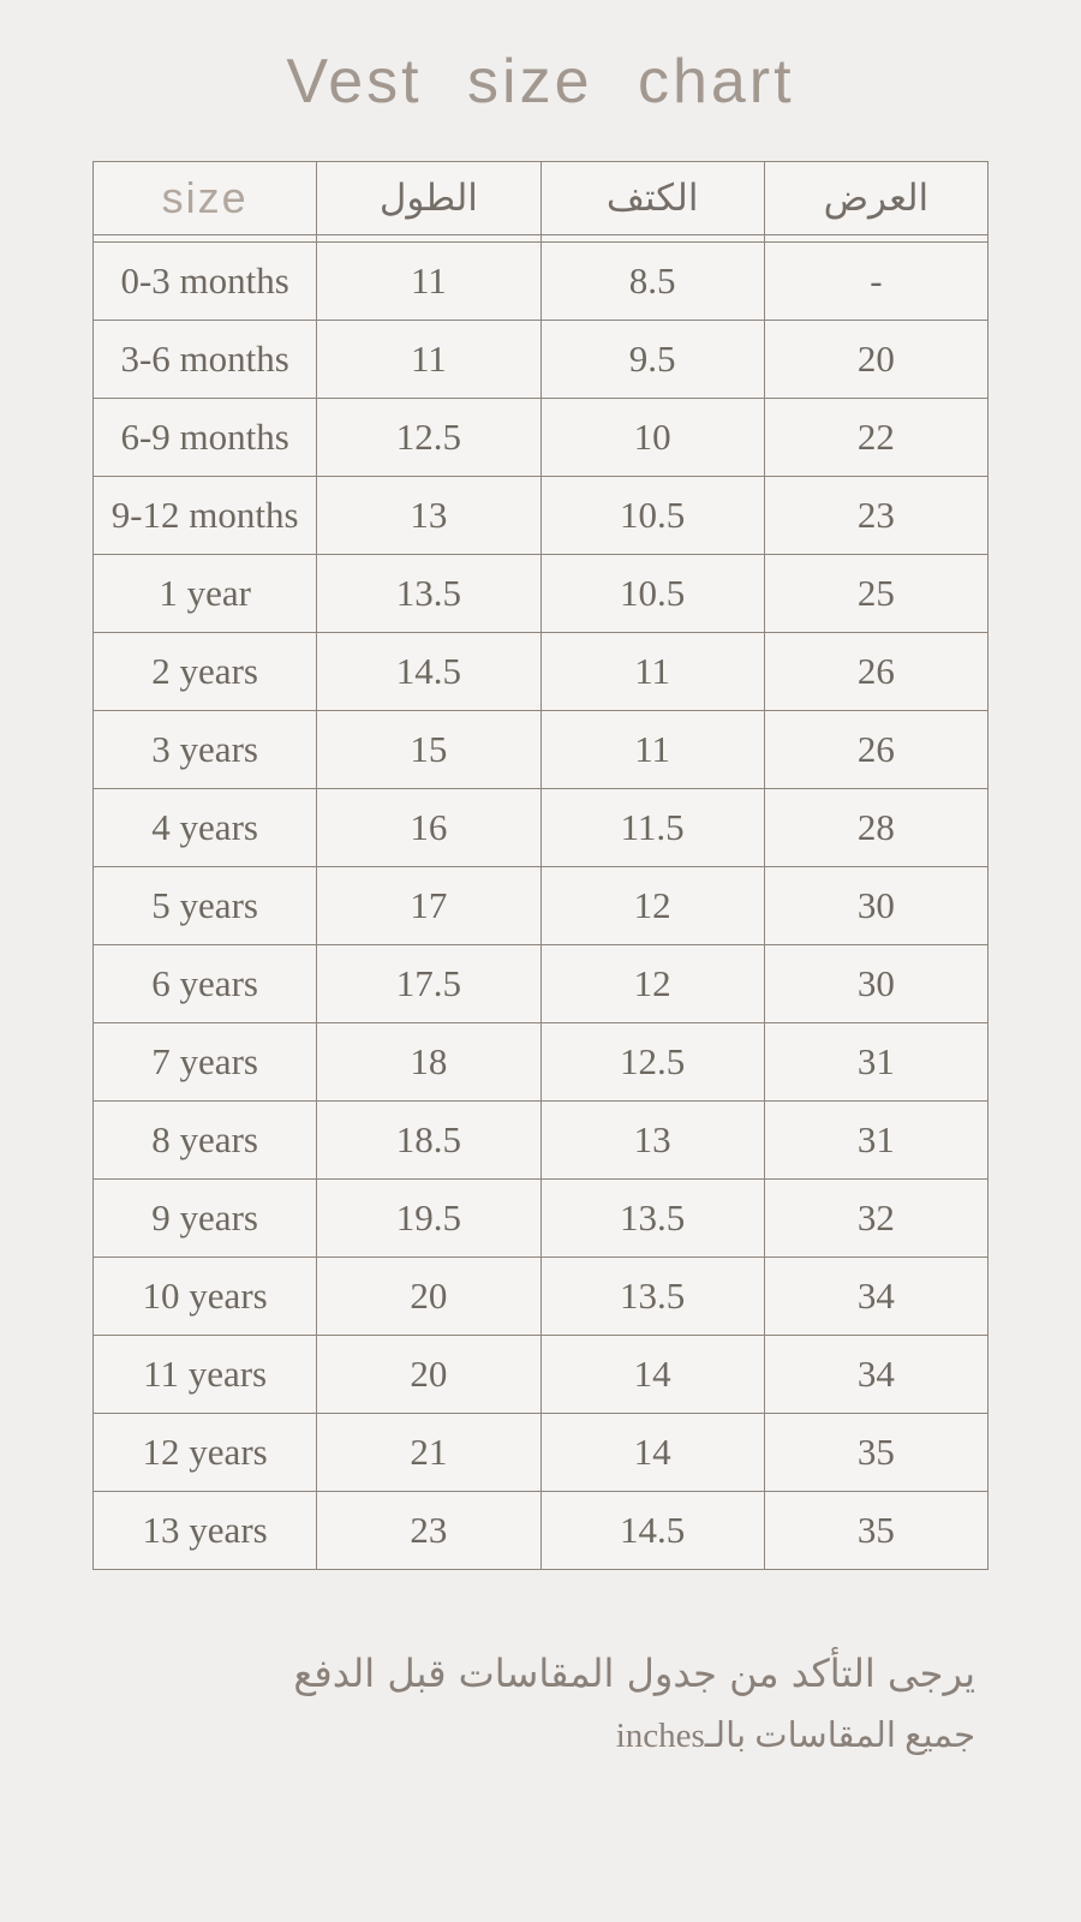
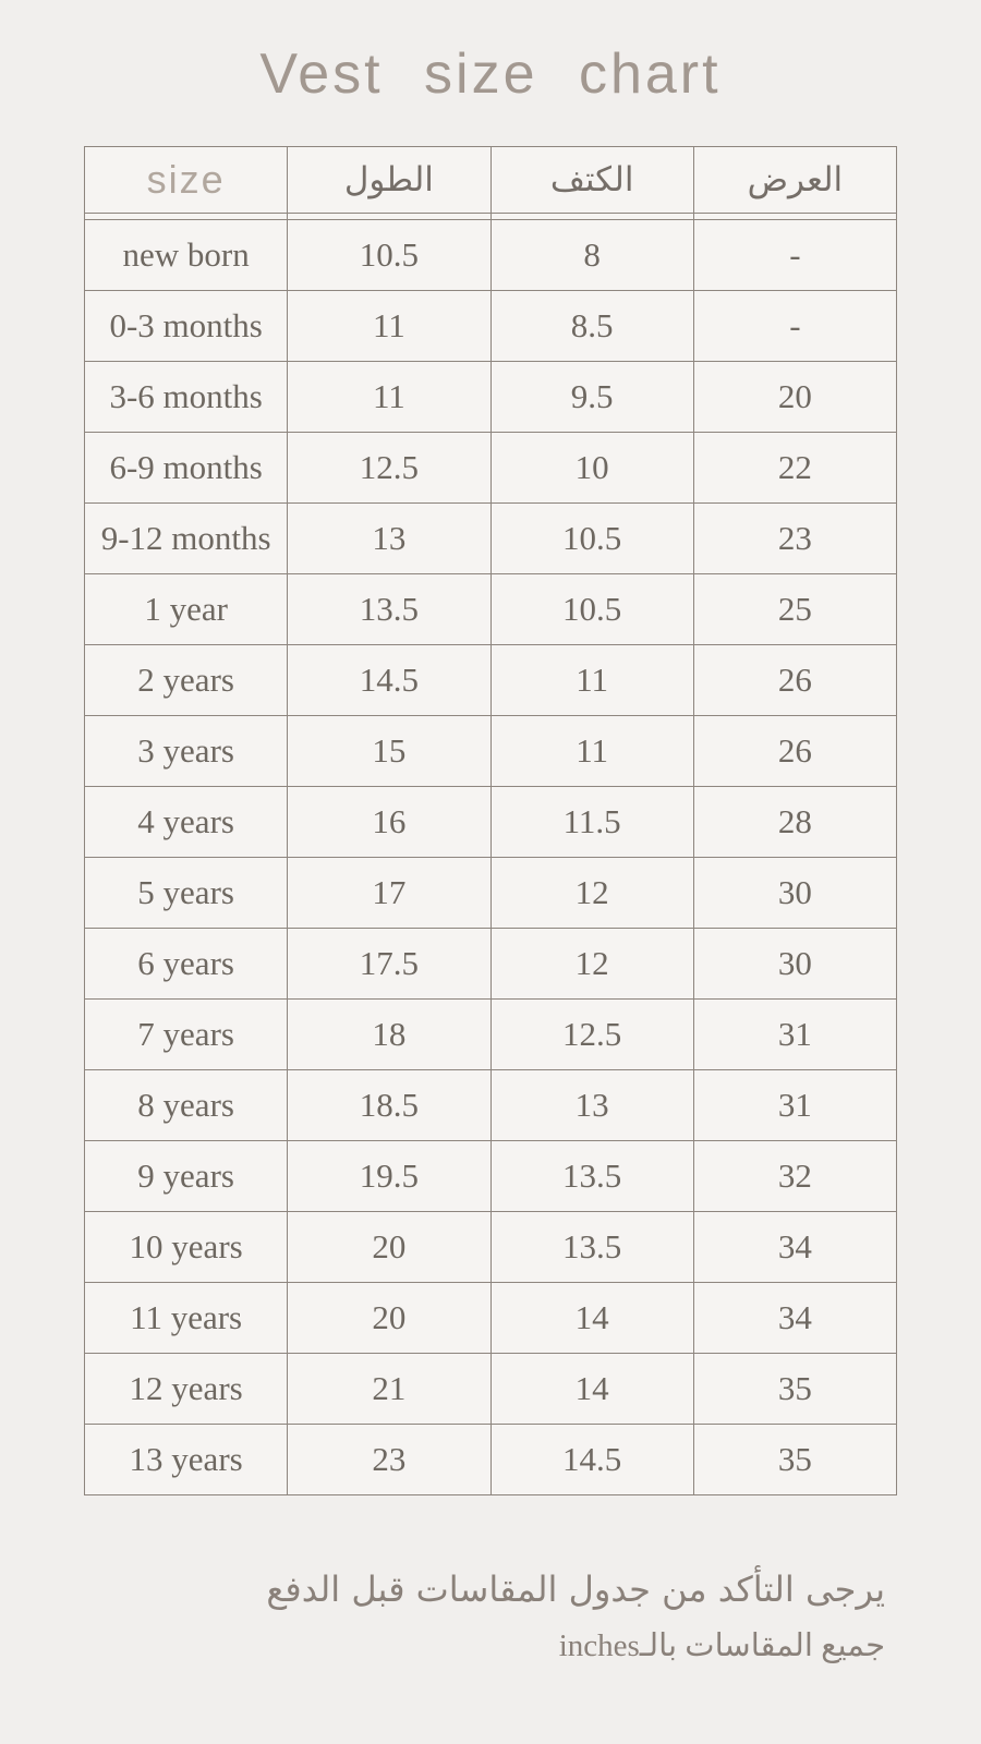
  Vest size chart
  size	الطول	الكتف	العرض
+ new born	10.5	8	-
  0-3 months	11	8.5	-
  3-6 months	11	9.5	20
  6-9 months	12.5	10	22
  9-12 months	13	10.5	23
  1 year	13.5	10.5	25
  2 years	14.5	11	26
  3 years	15	11	26
  4 years	16	11.5	28
  5 years	17	12	30
  6 years	17.5	12	30
  7 years	18	12.5	31
  8 years	18.5	13	31
  9 years	19.5	13.5	32
  10 years	20	13.5	34
  11 years	20	14	34
  12 years	21	14	35
  13 years	23	14.5	35
  يرجى التأكد من جدول المقاسات قبل الدفع
  جميع المقاسات بالـinches
